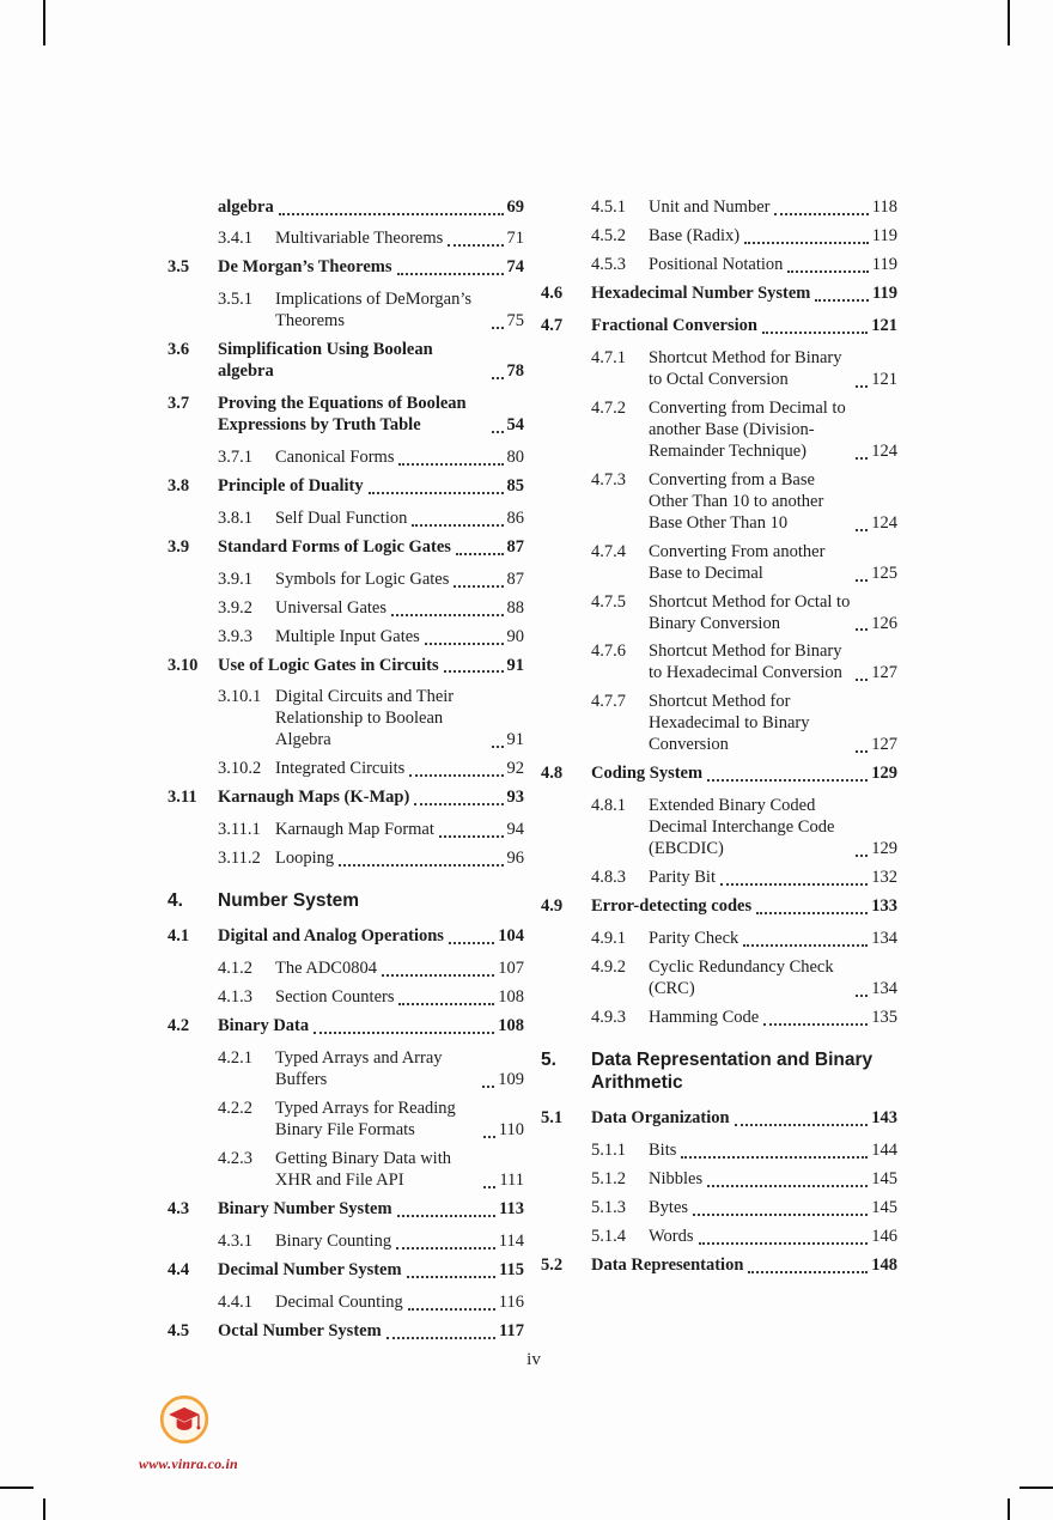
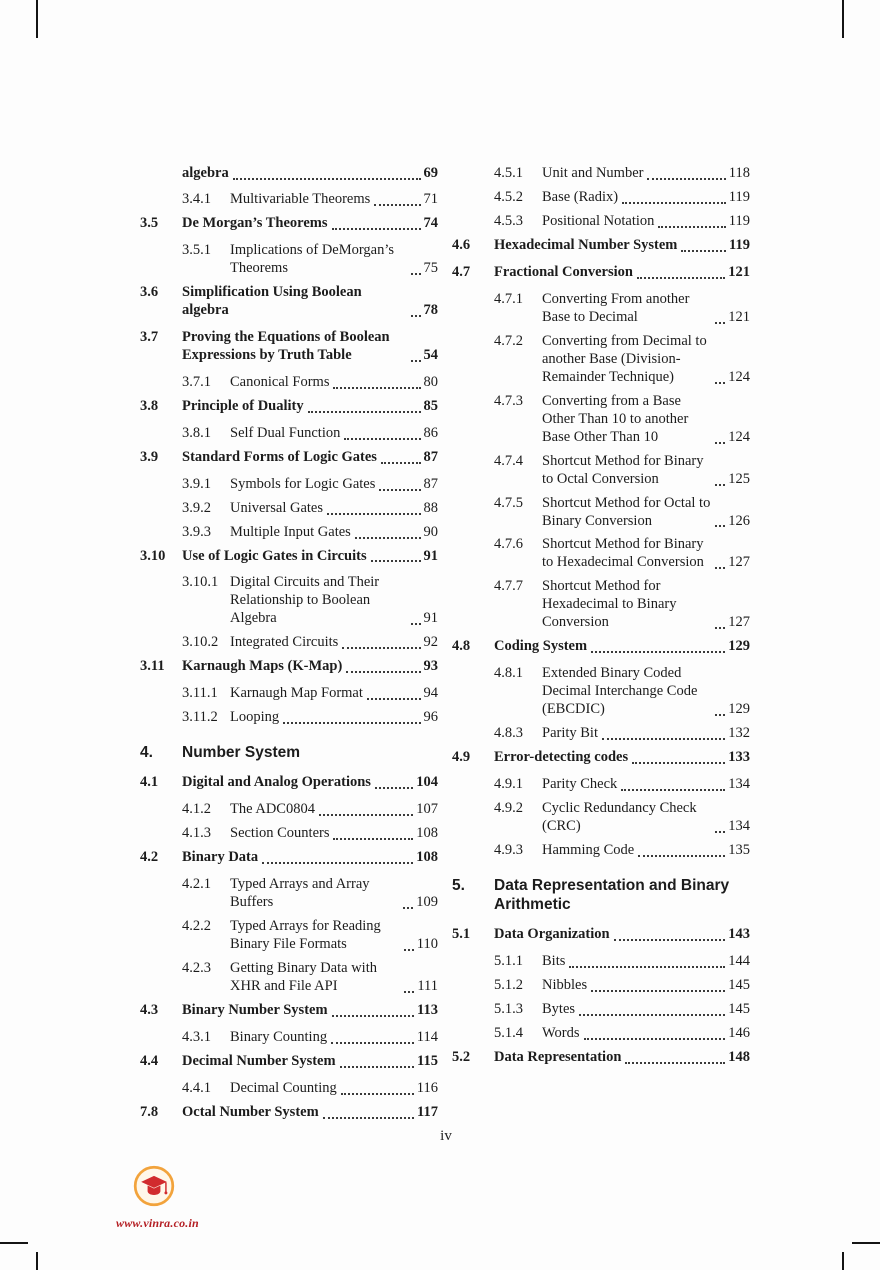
  algebra
  69
  3.4.1
  Multivariable Theorems
  71
  3.5
  De Morgan’s Theorems
  74
  3.5.1
  Implications of DeMorgan’s Theorems
  75
  3.6
  Simplification Using Boolean algebra
  78
  3.7
  Proving the Equations of Boolean Expressions by Truth Table
  54
  3.7.1
  Canonical Forms
  80
  3.8
  Principle of Duality
  85
  3.8.1
  Self Dual Function
  86
  3.9
  Standard Forms of Logic Gates
  87
  3.9.1
  Symbols for Logic Gates
  87
  3.9.2
  Universal Gates
  88
  3.9.3
  Multiple Input Gates
  90
  3.10
  Use of Logic Gates in Circuits
  91
  3.10.1
  Digital Circuits and Their Relationship to Boolean Algebra
  91
  3.10.2
  Integrated Circuits
  92
  3.11
  Karnaugh Maps (K-Map)
  93
  3.11.1
  Karnaugh Map Format
  94
  3.11.2
  Looping
  96
  4.
  Number System
  4.1
  Digital and Analog Operations
  104
  4.1.2
  The ADC0804
  107
  4.1.3
  Section Counters
  108
  4.2
  Binary Data
  108
  4.2.1
  Typed Arrays and Array Buffers
  109
  4.2.2
  Typed Arrays for Reading Binary File Formats
  110
  4.2.3
  Getting Binary Data with XHR and File API
  111
  4.3
  Binary Number System
  113
  4.3.1
  Binary Counting
  114
  4.4
  Decimal Number System
  115
  4.4.1
  Decimal Counting
  116
- 4.5
+ 7.8
  Octal Number System
  117
  4.5.1
  Unit and Number
  118
  4.5.2
  Base (Radix)
  119
  4.5.3
  Positional Notation
  119
  4.6
  Hexadecimal Number System
  119
  4.7
  Fractional Conversion
  121
  4.7.1
- Shortcut Method for Binary to Octal Conversion
+ Converting From another Base to Decimal
  121
  4.7.2
  Converting from Decimal to another Base (Division-Remainder Technique)
  124
  4.7.3
  Converting from a Base Other Than 10 to another Base Other Than 10
  124
  4.7.4
- Converting From another Base to Decimal
+ Shortcut Method for Binary to Octal Conversion
  125
  4.7.5
  Shortcut Method for Octal to Binary Conversion
  126
  4.7.6
  Shortcut Method for Binary to Hexadecimal Conversion
  127
  4.7.7
  Shortcut Method for Hexadecimal to Binary Conversion
  127
  4.8
  Coding System
  129
  4.8.1
  Extended Binary Coded Decimal Interchange Code (EBCDIC)
  129
  4.8.3
  Parity Bit
  132
  4.9
  Error-detecting codes
  133
  4.9.1
  Parity Check
  134
  4.9.2
  Cyclic Redundancy Check (CRC)
  134
  4.9.3
  Hamming Code
  135
  5.
  Data Representation and Binary Arithmetic
  5.1
  Data Organization
  143
  5.1.1
  Bits
  144
  5.1.2
  Nibbles
  145
  5.1.3
  Bytes
  145
  5.1.4
  Words
  146
  5.2
  Data Representation
  148
  iv
  www.vinra.co.in
